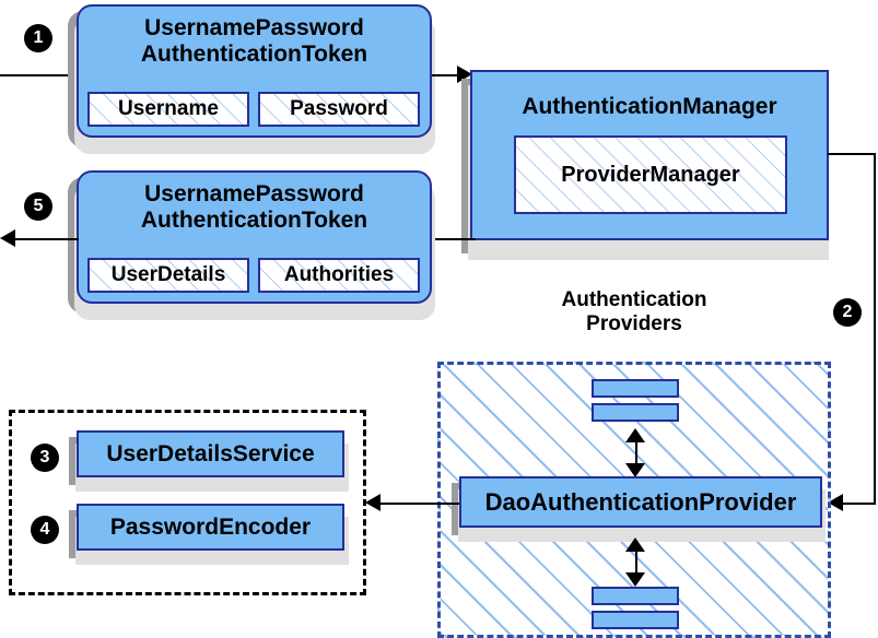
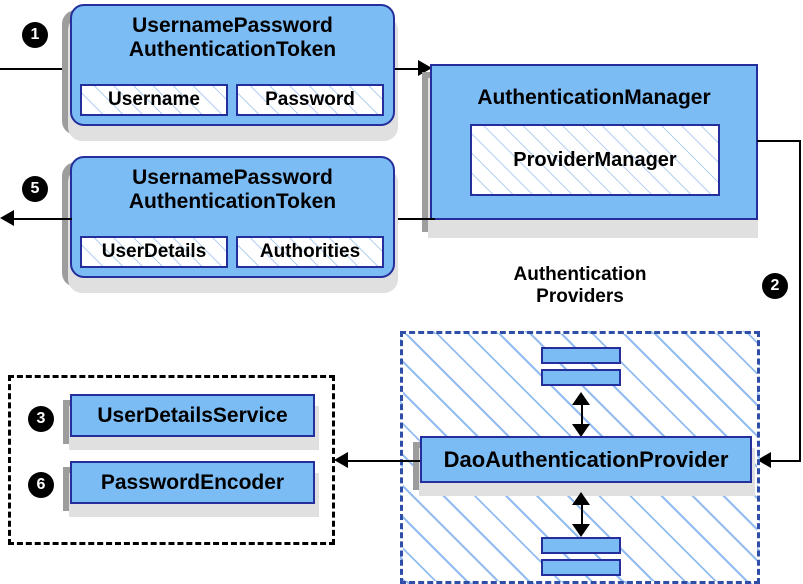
  1
  UsernamePassword
  AuthenticationToken
  Username
  Password
  AuthenticationManager
  ProviderManager
  2
  UsernamePassword
  AuthenticationToken
  UserDetails
  Authorities
  5
  Authentication
  Providers
  DaoAuthenticationProvider
  3
  UserDetailsService
- 4
+ 6
  PasswordEncoder
